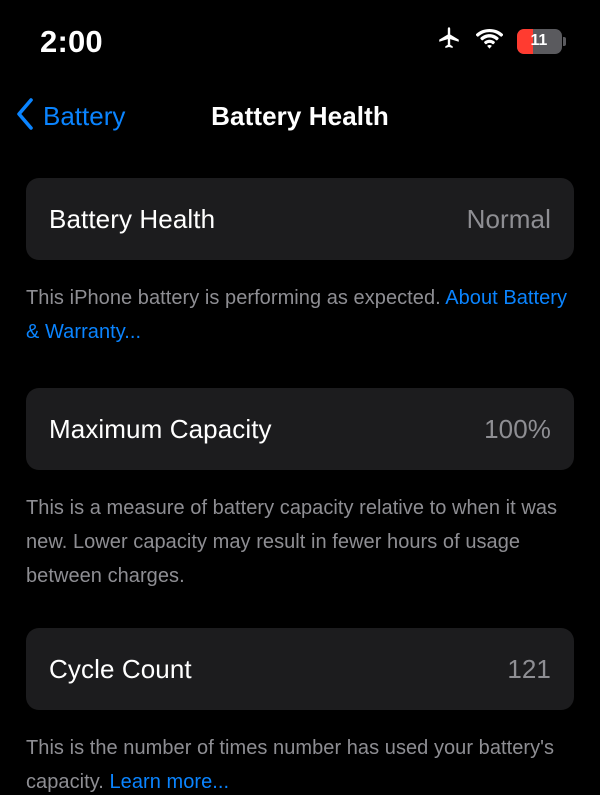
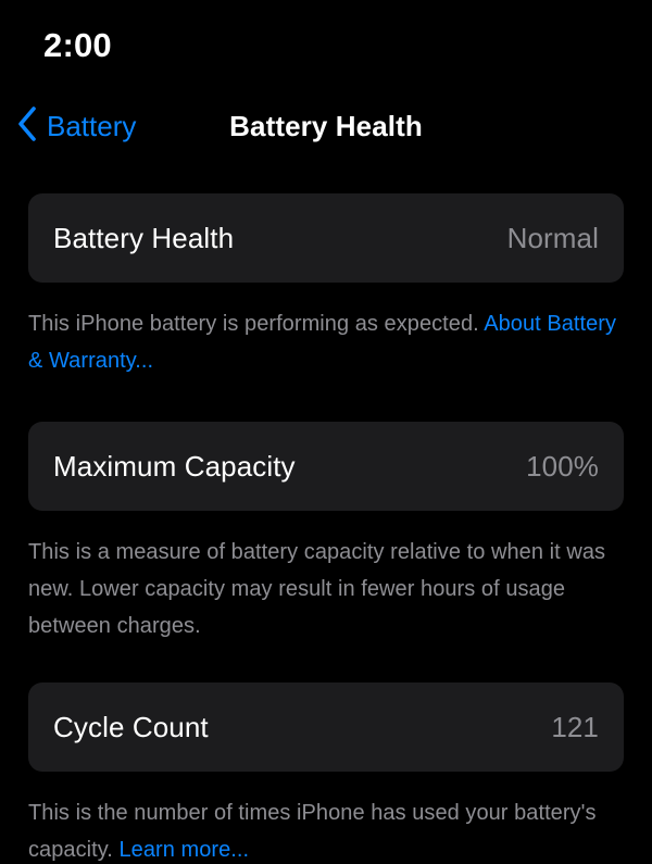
  2:00
- 11
  Battery Health
  Battery
  Battery Health
  Normal
  This iPhone battery is performing as expected. About Battery & Warranty...
  Maximum Capacity
  100%
  This is a measure of battery capacity relative to when it was new. Lower capacity may result in fewer hours of usage between charges.
  Cycle Count
  121
- This is the number of times number has used your battery's capacity. Learn more...
+ This is the number of times iPhone has used your battery's capacity. Learn more...
